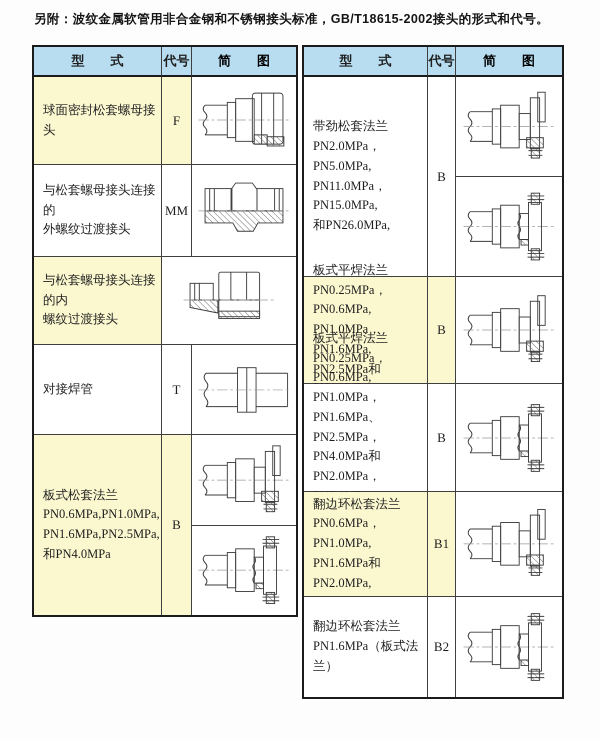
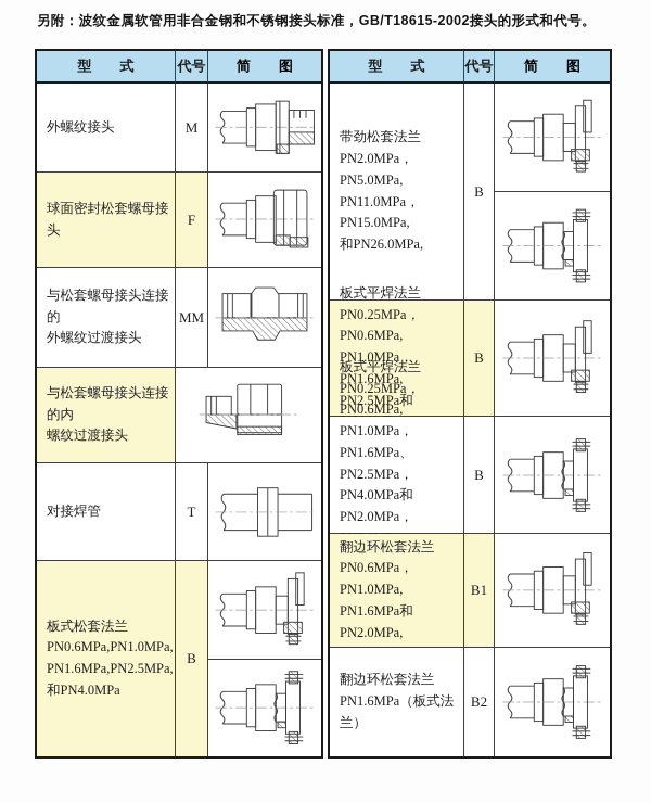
  另附：波纹金属软管用非合金钢和不锈钢接头标准，GB/T18615-2002接头的形式和代号。
  型 式
  代号
  简 图
+ 外螺纹接头
+ M
  球面密封松套螺母接头
  F
  与松套螺母接头连接的
  外螺纹过渡接头
  MM
  与松套螺母接头连接的内
  螺纹过渡接头
  对接焊管
  T
  板式松套法兰
  PN0.6MPa,PN1.0MPa,
  PN1.6MPa,PN2.5MPa,
  和PN4.0MPa
  B
  型 式
  代号
  简 图
  带劲松套法兰
  PN2.0MPa，PN5.0MPa,
  PN11.0MPa，PN15.0MPa,
  和PN26.0MPa,
  B
  板式平焊法兰
  PN0.25MPa，PN0.6MPa,
  PN1.0MPa，PN1.6MPa,
  B
  板式平焊法兰
  PN0.25MPa，PN0.6MPa,
  PN1.0MPa，PN1.6MPa、
  PN2.5MPa，PN4.0MPa和
  B
  翻边环松套法兰
  PN0.6MPa，PN1.0MPa,
  PN1.6MPa和PN2.0MPa,
  B1
  翻边环松套法兰
  PN1.6MPa（板式法兰）
  B2
